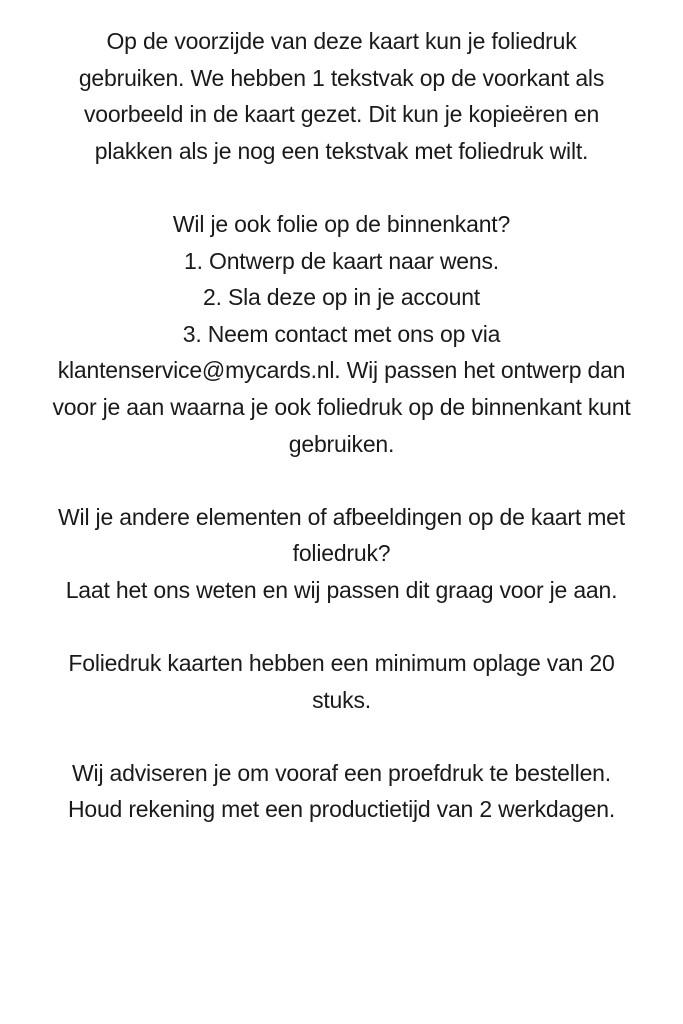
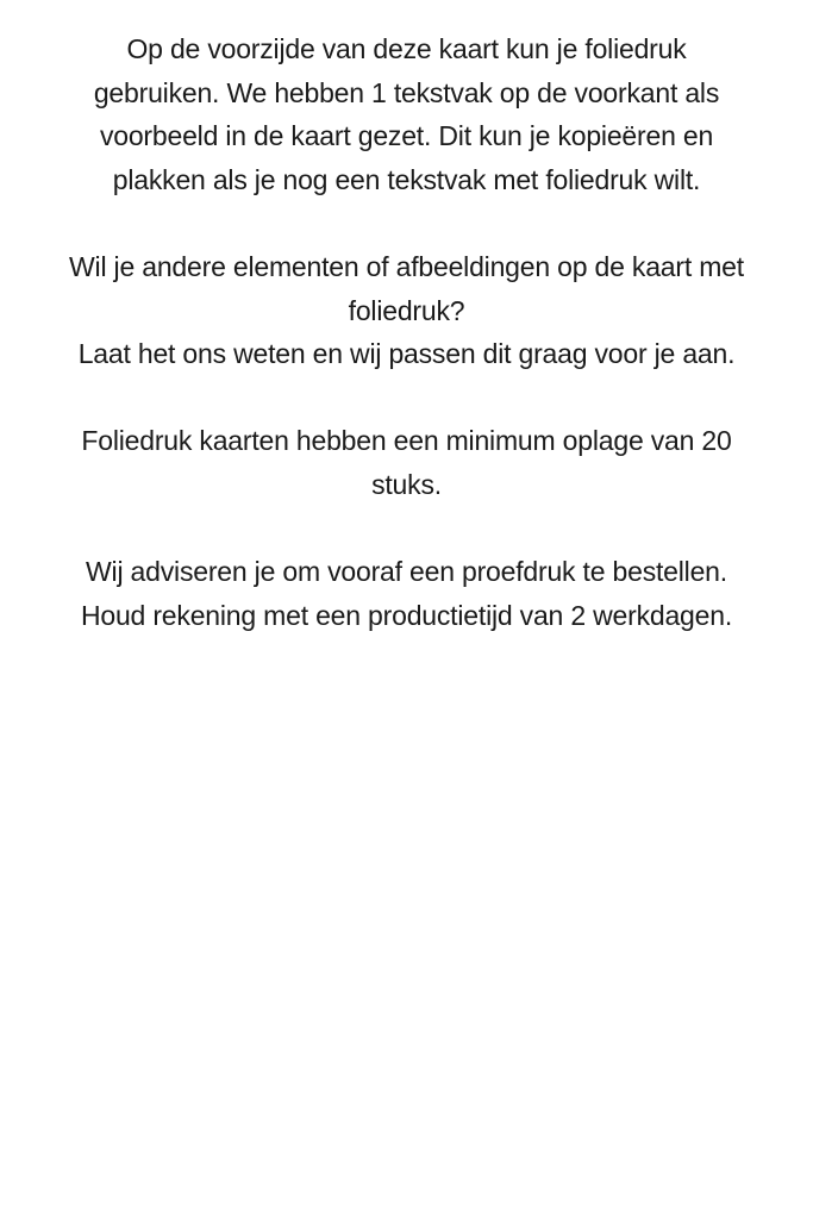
  Op de voorzijde van deze kaart kun je foliedruk
  gebruiken. We hebben 1 tekstvak op de voorkant als
  voorbeeld in de kaart gezet. Dit kun je kopieëren en
  plakken als je nog een tekstvak met foliedruk wilt.
- Wil je ook folie op de binnenkant?
- 1. Ontwerp de kaart naar wens.
- 2. Sla deze op in je account
- 3. Neem contact met ons op via
- klantenservice@mycards.nl. Wij passen het ontwerp dan
- voor je aan waarna je ook foliedruk op de binnenkant kunt
- gebruiken.
  Wil je andere elementen of afbeeldingen op de kaart met
  foliedruk?
  Laat het ons weten en wij passen dit graag voor je aan.
  Foliedruk kaarten hebben een minimum oplage van 20
  stuks.
  Wij adviseren je om vooraf een proefdruk te bestellen.
  Houd rekening met een productietijd van 2 werkdagen.
